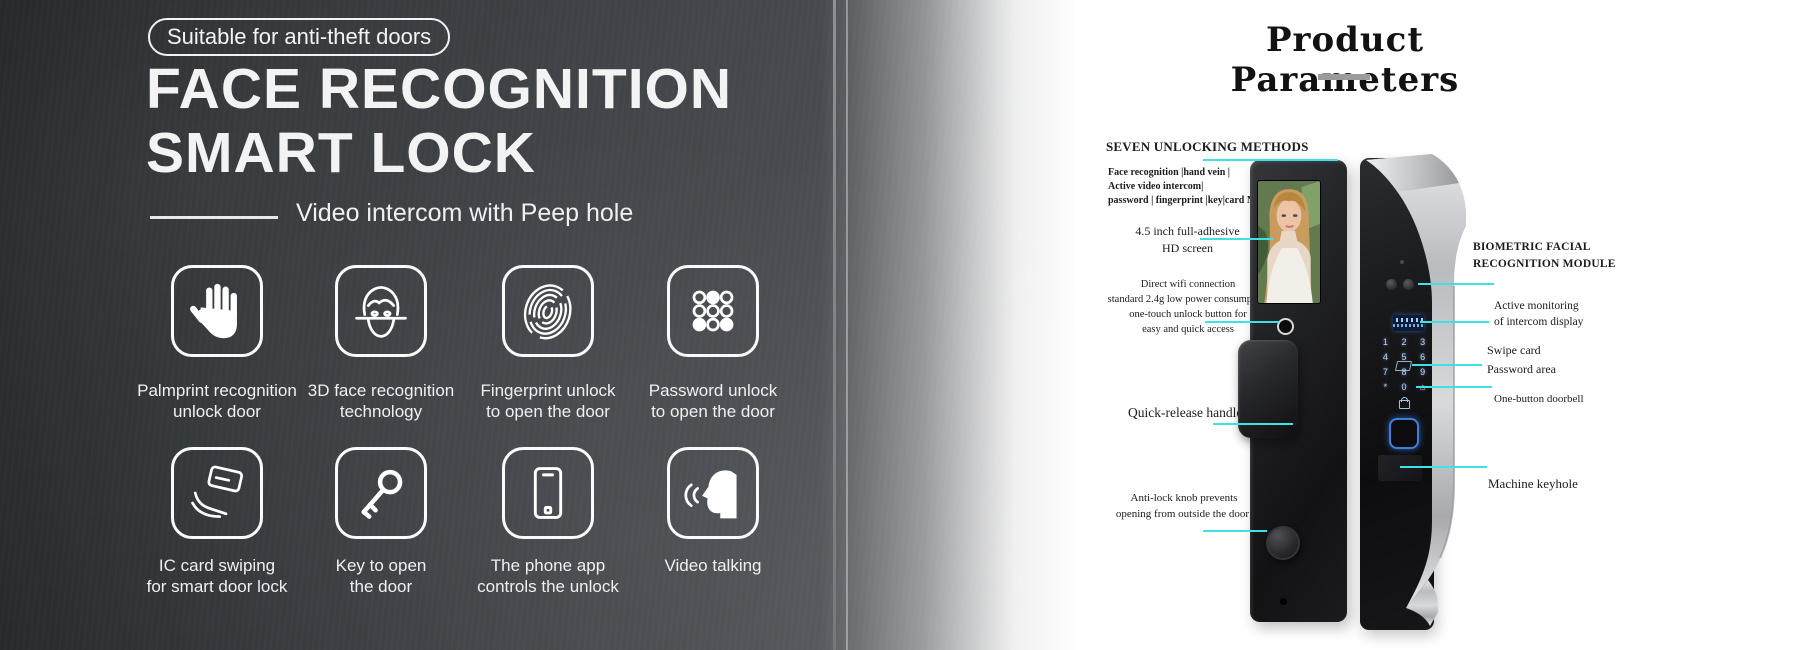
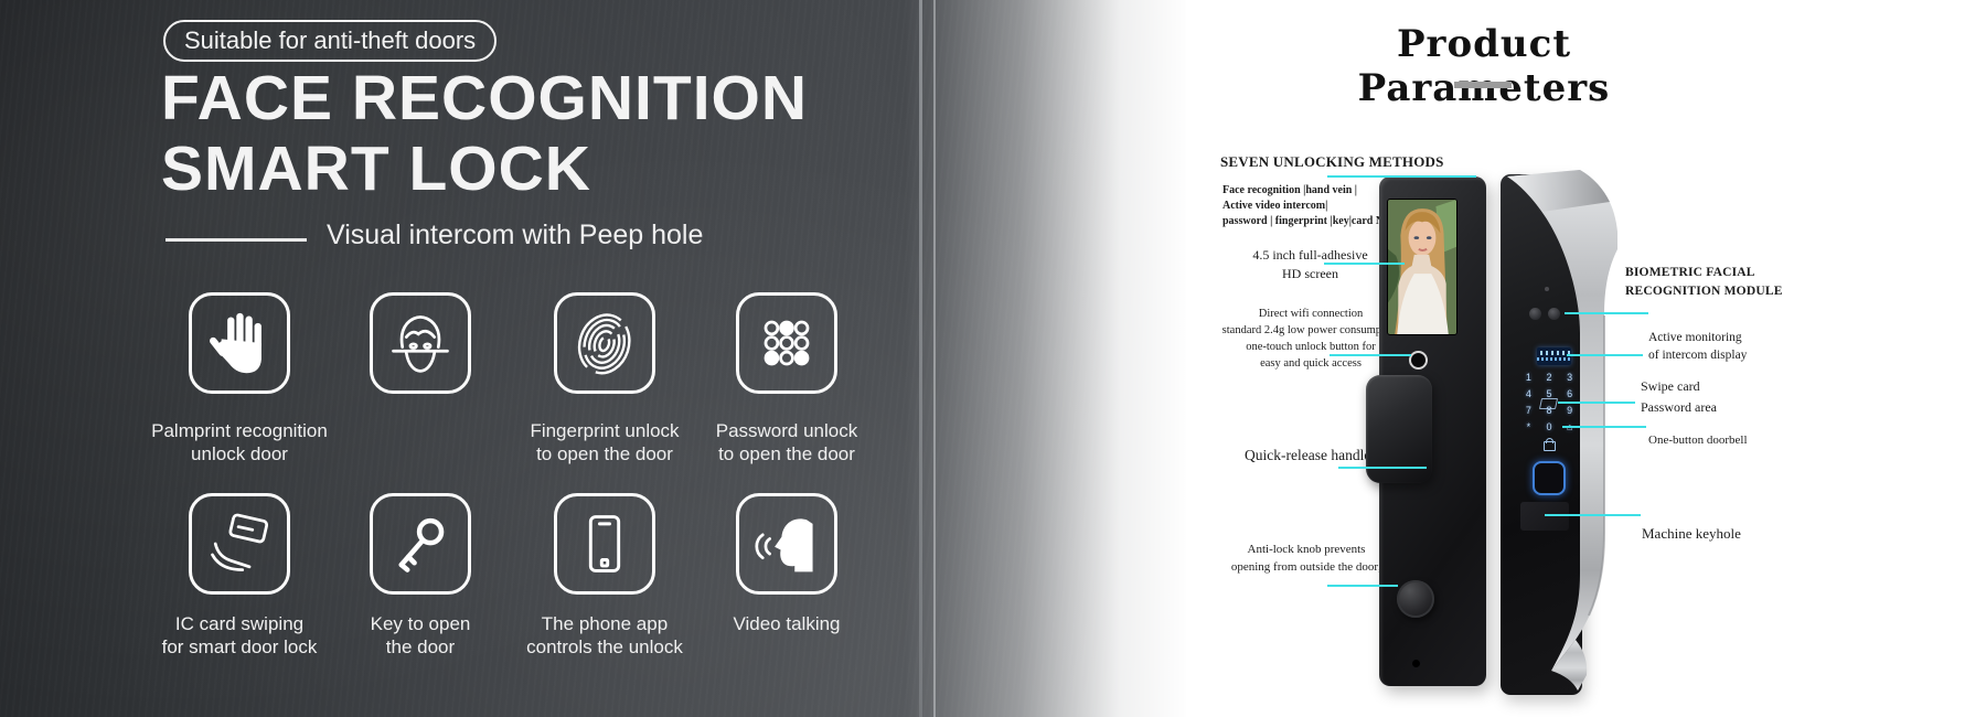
  Suitable for anti-theft doors
  FACE RECOGNITION
  SMART LOCK
- Video intercom with Peep hole
+ Visual intercom with Peep hole
  Palmprint recognition
  unlock door
- 3D face recognition
- technology
  Fingerprint unlock
  to open the door
  Password unlock
  to open the door
  IC card swiping
  for smart door lock
  Key to open
  the door
  The phone app
  controls the unlock
  Video talking
  Product Parameters
  1
  2
  3
  4
  5
  6
  7
  8
  9
  *
  0
  SEVEN UNLOCKING METHODS
  Face recognition |hand vein |
  Active video intercom|
  password | fingerprint |key|card
  4.5 inch full-adhesive
  HD screen
  Direct wifi connection
  standard 2.4g low power consum
  one-touch unlock button for
  easy and quick access
  Quick-release handl
  Anti-lock knob prevents
  opening from outside the door
  BIOMETRIC FACIAL
  RECOGNITION MODULE
  Active monitoring
  of intercom display
  Swipe card
  Password area
  One-button doorbell
  Machine keyhole
